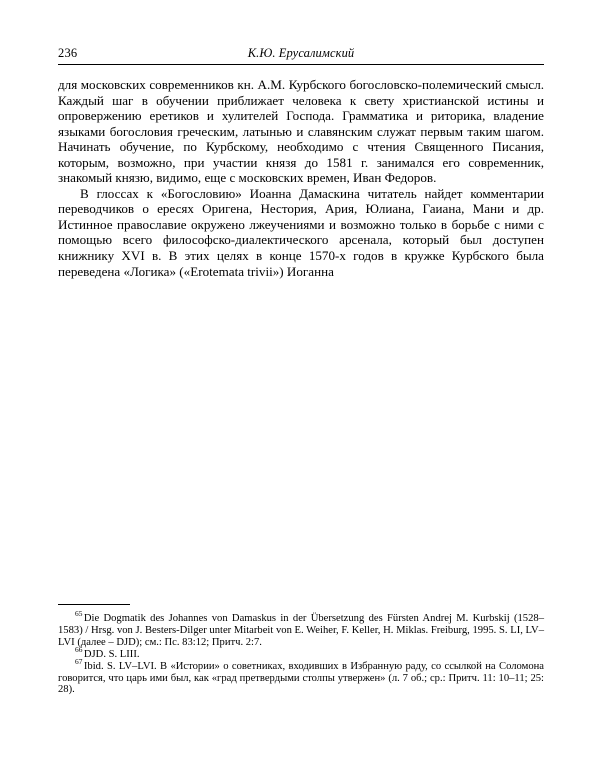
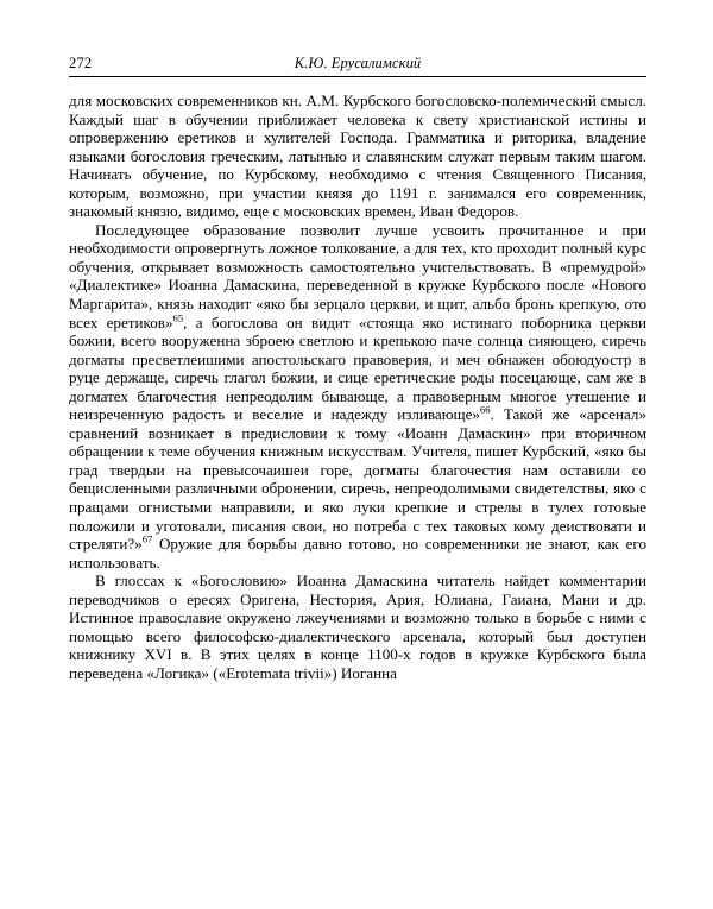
- 236
+ 272
  К.Ю. Ерусалимский
- для московских современников кн. А.М. Курбского богословско-полемический смысл. Каждый шаг в обучении приближает человека к свету христианской истины и опровержению еретиков и хулителей Господа. Грамматика и риторика, владение языками богословия греческим, латынью и славянским служат первым таким шагом. Начинать обучение, по Курбскому, необходимо с чтения Священного Писания, которым, возможно, при участии князя до 1581 г. занимался его современник, знакомый князю, видимо, еще с московских времен, Иван Федоров.
+ для московских современников кн. А.М. Курбского богословско-полемический смысл. Каждый шаг в обучении приближает человека к свету христианской истины и опровержению еретиков и хулителей Господа. Грамматика и риторика, владение языками богословия греческим, латынью и славянским служат первым таким шагом. Начинать обучение, по Курбскому, необходимо с чтения Священного Писания, которым, возможно, при участии князя до 1191 г. занимался его современник, знакомый князю, видимо, еще с московских времен, Иван Федоров.
+ Последующее образование позволит лучше усвоить прочитанное и при необходимости опровергнуть ложное толкование, а для тех, кто проходит полный курс обучения, открывает возможность самостоятельно учительствовать. В «премудрой» «Диалектике» Иоанна Дамаскина, переведенной в кружке Курбского после «Нового Маргарита», князь находит «яко бы зерцало церкви, и щит, альбо бронь крепкую, ото всех еретиков»65, а богослова он видит «стояща яко истинаго поборника церкви божии, всего вооруженна зброею светлою и крепькою паче солнца сияющею, сиречь догматы пресветлеишими апостольскаго правоверия, и меч обнажен обоюдуостр в руце держаще, сиречь глагол божии, и сице еретические роды посецающе, сам же в догматех благочестия непреодолим бывающе, а правоверным многое утешение и неизреченную радость и веселие и надежду изливающе»66. Такой же «арсенал» сравнений возникает в предисловии к тому «Иоанн Дамаскин» при вторичном обращении к теме обучения книжным искусствам. Учителя, пишет Курбский, «яко бы град твердыи на превысочаишеи горе, догматы благочестия нам оставили со бещисленными различными обронении, сиречь, непреодолимыми свидетелствы, яко с пращами огнистыми направили, и яко луки крепкие и стрелы в тулех готовые положили и уготовали, писания свои, но потреба с тех таковых кому деиствовати и стреляти?»67 Оружие для борьбы давно готово, но современники не знают, как его использовать.
- В глоссах к «Богословию» Иоанна Дамаскина читатель найдет комментарии переводчиков о ересях Оригена, Нестория, Ария, Юлиана, Гаиана, Мани и др. Истинное православие окружено лжеучениями и возможно только в борьбе с ними с помощью всего философско-диалектического арсенала, который был доступен книжнику XVI в. В этих целях в конце 1570-х годов в кружке Курбского была переведена «Логика» («Erotemata trivii») Иоганна
+ В глоссах к «Богословию» Иоанна Дамаскина читатель найдет комментарии переводчиков о ересях Оригена, Нестория, Ария, Юлиана, Гаиана, Мани и др. Истинное православие окружено лжеучениями и возможно только в борьбе с ними с помощью всего философско-диалектического арсенала, который был доступен книжнику XVI в. В этих целях в конце 1100-х годов в кружке Курбского была переведена «Логика» («Erotemata trivii») Иоганна
- 65Die Dogmatik des Johannes von Damaskus in der Übersetzung des Fürsten Andrej M. Kurbskij (1528–1583) / Hrsg. von J. Besters-Dilger unter Mitarbeit von E. Weiher, F. Keller, H. Miklas. Freiburg, 1995. S. LI, LV–LVI (далее – DJD); см.: Пс. 83:12; Притч. 2:7.
- 66DJD. S. LIII.
- 67Ibid. S. LV–LVI. В «Истории» о советниках, входивших в Избранную раду, со ссылкой на Соломона говорится, что царь ими был, как «град претвердыми столпы утвержен» (л. 7 об.; ср.: Притч. 11: 10–11; 25: 28).
